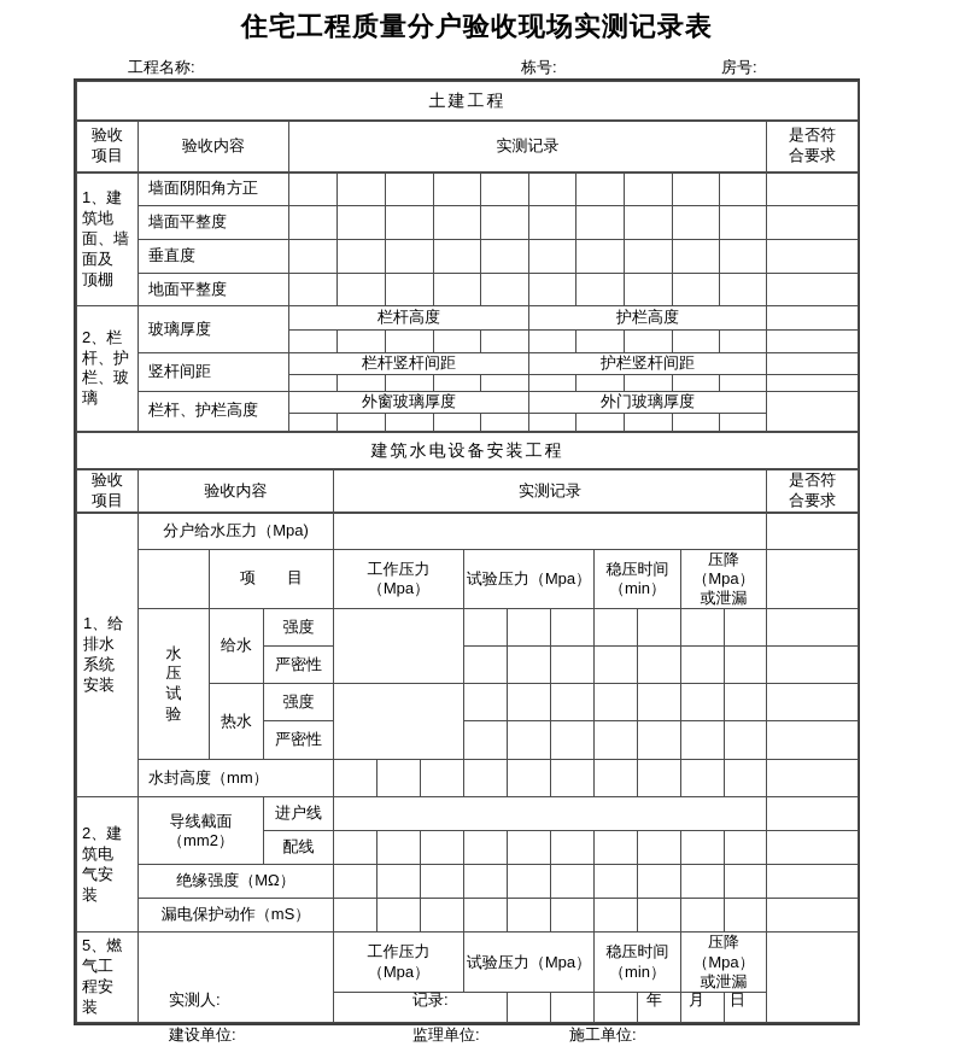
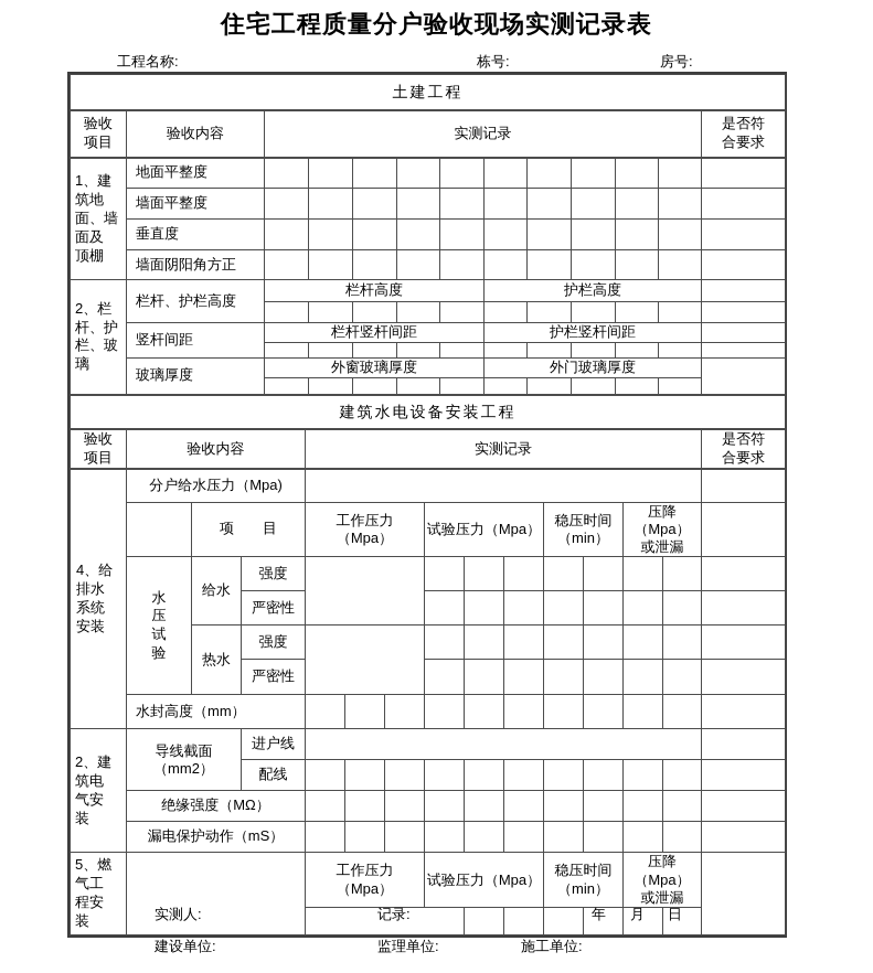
  住宅工程质量分户验收现场实测记录表
  工程名称:
  栋号:
  房号:
  土建工程
  验收 项目	验收内容	实测记录	是否符 合要求
- 1、建 筑地 面、墙 面及 顶棚	墙面阴阳角方正
+ 1、建 筑地 面、墙 面及 顶棚	地面平整度
  墙面平整度
  垂直度
- 地面平整度
+ 墙面阴阳角方正
- 2、栏 杆、护 栏、玻 璃	玻璃厚度	栏杆高度	护栏高度
+ 2、栏 杆、护 栏、玻 璃	栏杆、护栏高度	栏杆高度	护栏高度
  竖杆间距	栏杆竖杆间距	护栏竖杆间距
- 栏杆、护栏高度	外窗玻璃厚度	外门玻璃厚度
+ 玻璃厚度	外窗玻璃厚度	外门玻璃厚度
  建筑水电设备安装工程
  验收 项目	验收内容	实测记录	是否符 合要求
- 1、给 排水 系统 安装	分户给水压力（Mpa)
+ 4、给 排水 系统 安装	分户给水压力（Mpa)
  	项 目	工作压力 （Mpa）	试验压力（Mpa）	稳压时间 （min）	压降（Mpa） 或泄漏
  水 压 试 验	给水	强度
  严密性
  热水	强度
  严密性
  水封高度（mm）
  2、建 筑电 气安 装	导线截面 （mm2）	进户线
  配线
  绝缘强度（MΩ）
  漏电保护动作（mS）
  5、燃 气工 程安 装		工作压力 （Mpa）	试验压力（Mpa）	稳压时间 （min）	压降（Mpa） 或泄漏
  实测人:
  记录:
  年
  月
  日
  建设单位:
  监理单位:
  施工单位:
